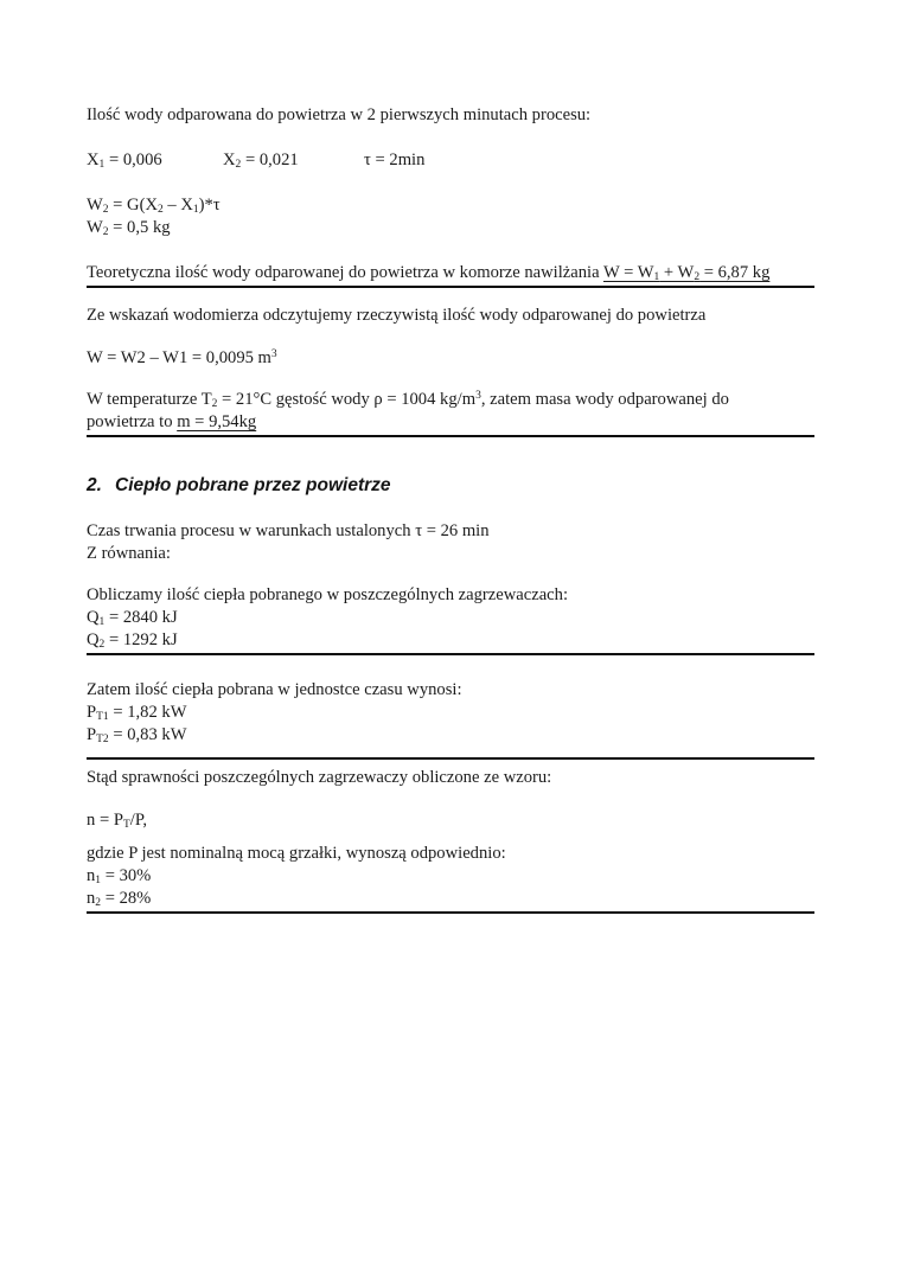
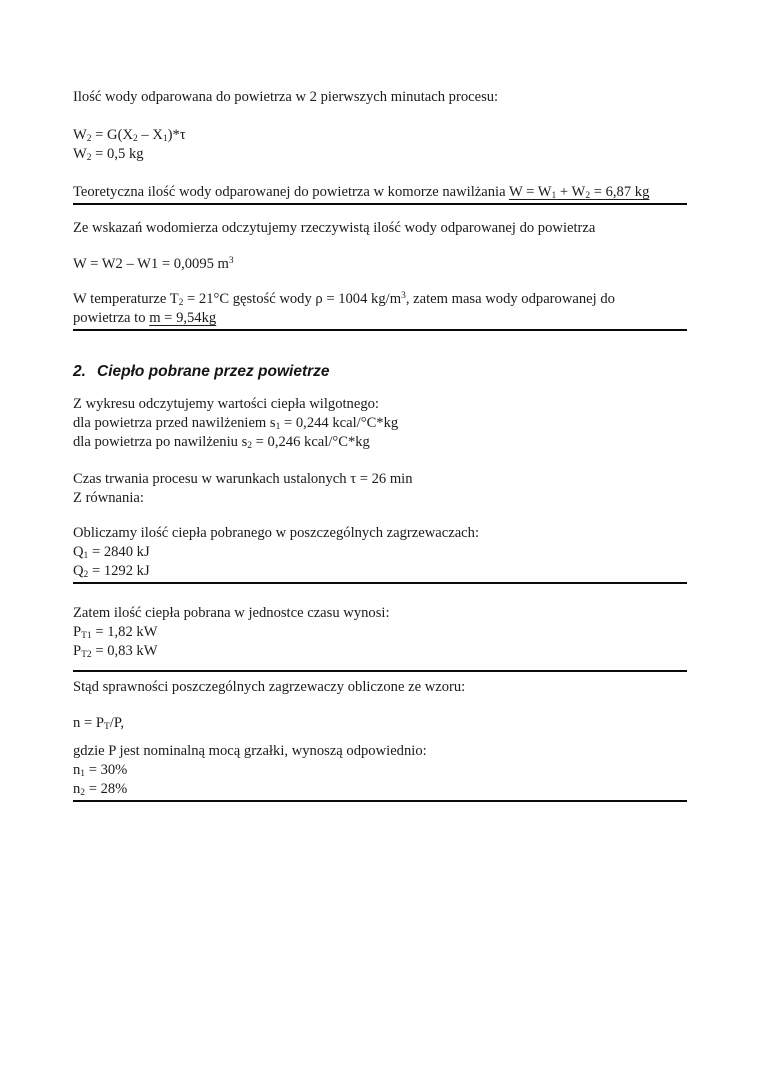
  Ilość wody odparowana do powietrza w 2 pierwszych minutach procesu:
- X1 = 0,006 X2 = 0,021 τ = 2min
  W2 = G(X2 – X1)*τ
  W2 = 0,5 kg
  Teoretyczna ilość wody odparowanej do powietrza w komorze nawilżania W = W1 + W2 = 6,87 kg
  Ze wskazań wodomierza odczytujemy rzeczywistą ilość wody odparowanej do powietrza
  W = W2 – W1 = 0,0095 m3
  W temperaturze T2 = 21°C gęstość wody ρ = 1004 kg/m3, zatem masa wody odparowanej do
  powietrza to m = 9,54kg
  2. Ciepło pobrane przez powietrze
+ Z wykresu odczytujemy wartości ciepła wilgotnego:
+ dla powietrza przed nawilżeniem s1 = 0,244 kcal/°C*kg
+ dla powietrza po nawilżeniu s2 = 0,246 kcal/°C*kg
  Czas trwania procesu w warunkach ustalonych τ = 26 min
  Z równania:
  Obliczamy ilość ciepła pobranego w poszczególnych zagrzewaczach:
  Q1 = 2840 kJ
  Q2 = 1292 kJ
  Zatem ilość ciepła pobrana w jednostce czasu wynosi:
  PT1 = 1,82 kW
  PT2 = 0,83 kW
  Stąd sprawności poszczególnych zagrzewaczy obliczone ze wzoru:
  n = PT/P,
  gdzie P jest nominalną mocą grzałki, wynoszą odpowiednio:
  n1 = 30%
  n2 = 28%
